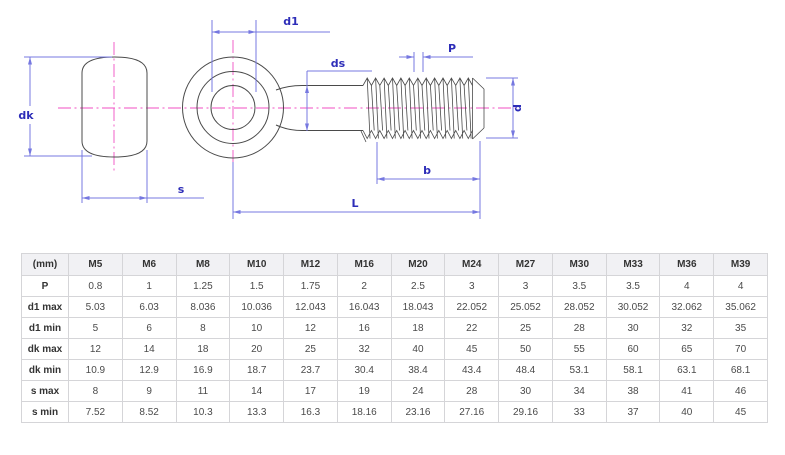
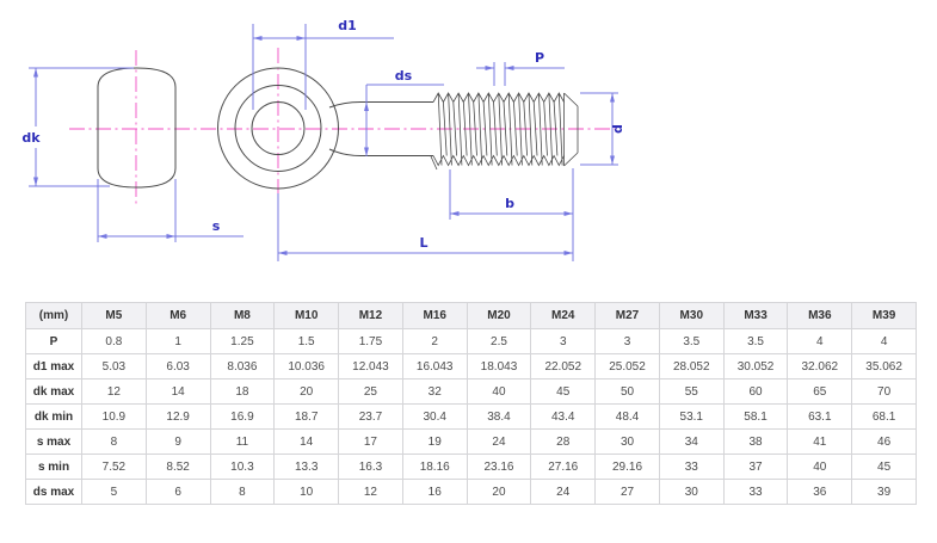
  dk
  s
  d1
  ds
  P
  b
  L
  (mm)	M5	M6	M8	M10	M12	M16	M20	M24	M27	M30	M33	M36	M39
  P	0.8	1	1.25	1.5	1.75	2	2.5	3	3	3.5	3.5	4	4
  d1 max	5.03	6.03	8.036	10.036	12.043	16.043	18.043	22.052	25.052	28.052	30.052	32.062	35.062
- d1 min	5	6	8	10	12	16	18	22	25	28	30	32	35
  dk max	12	14	18	20	25	32	40	45	50	55	60	65	70
  dk min	10.9	12.9	16.9	18.7	23.7	30.4	38.4	43.4	48.4	53.1	58.1	63.1	68.1
  s max	8	9	11	14	17	19	24	28	30	34	38	41	46
  s min	7.52	8.52	10.3	13.3	16.3	18.16	23.16	27.16	29.16	33	37	40	45
+ ds max	5	6	8	10	12	16	20	24	27	30	33	36	39
